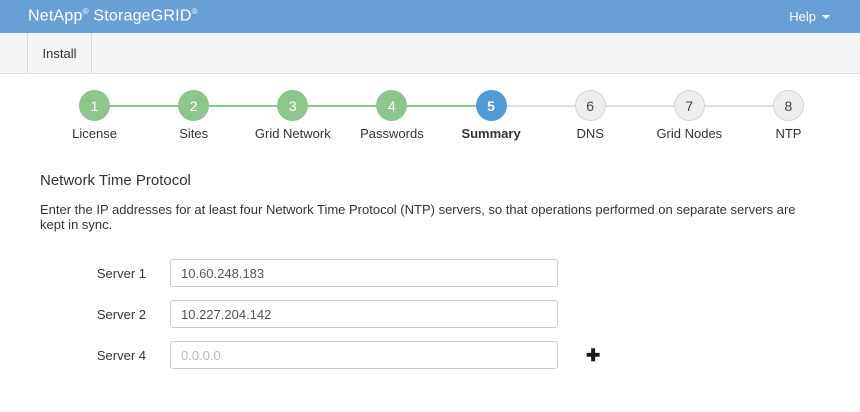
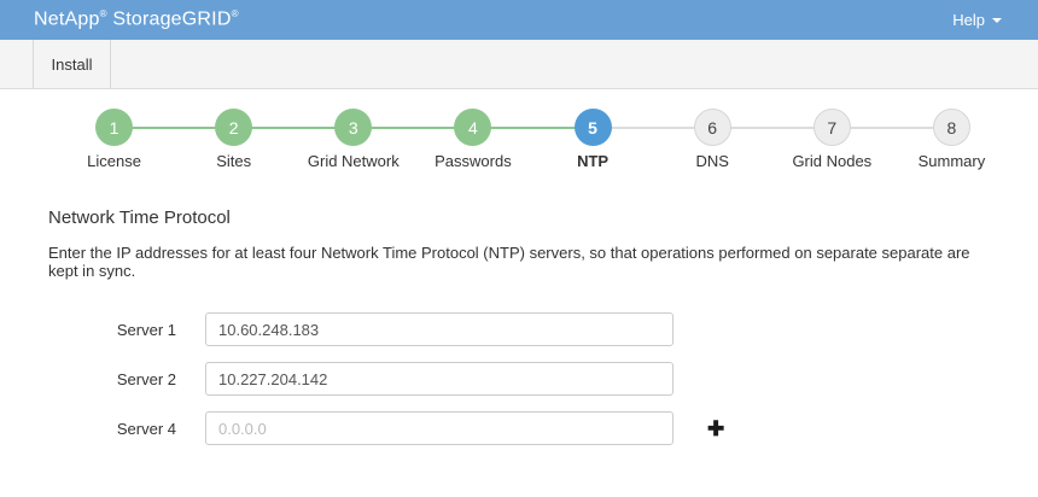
  NetApp® StorageGRID®
  Help
  Install
  1
  License
  2
  Sites
  3
  Grid Network
  4
  Passwords
  5
- Summary
+ NTP
  6
  DNS
  7
  Grid Nodes
  8
- NTP
+ Summary
  Network Time Protocol
- Enter the IP addresses for at least four Network Time Protocol (NTP) servers, so that operations performed on separate servers are kept in sync.
+ Enter the IP addresses for at least four Network Time Protocol (NTP) servers, so that operations performed on separate separate are kept in sync.
  Server 1
  10.60.248.183
  Server 2
  10.227.204.142
  Server 4
  0.0.0.0
  ✚
